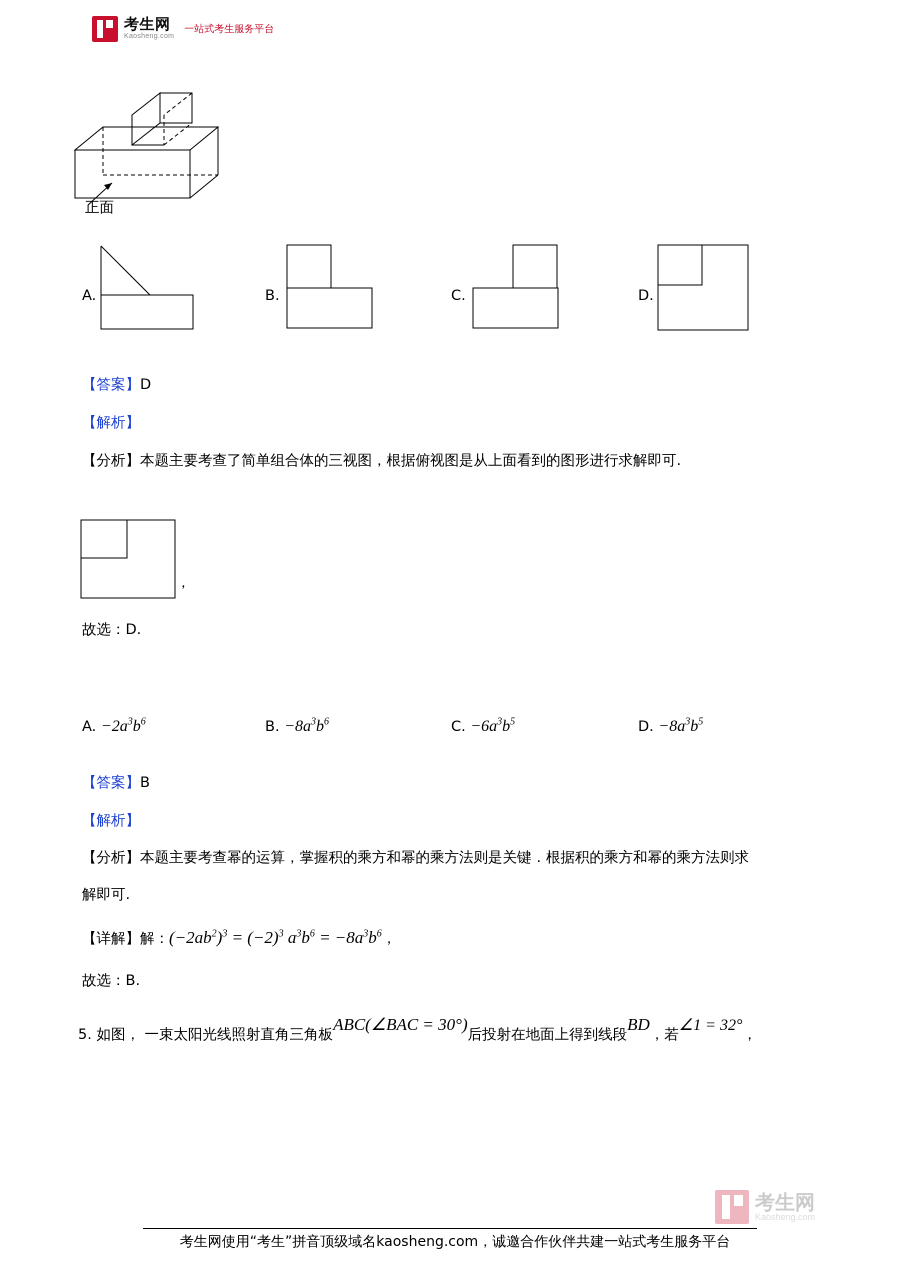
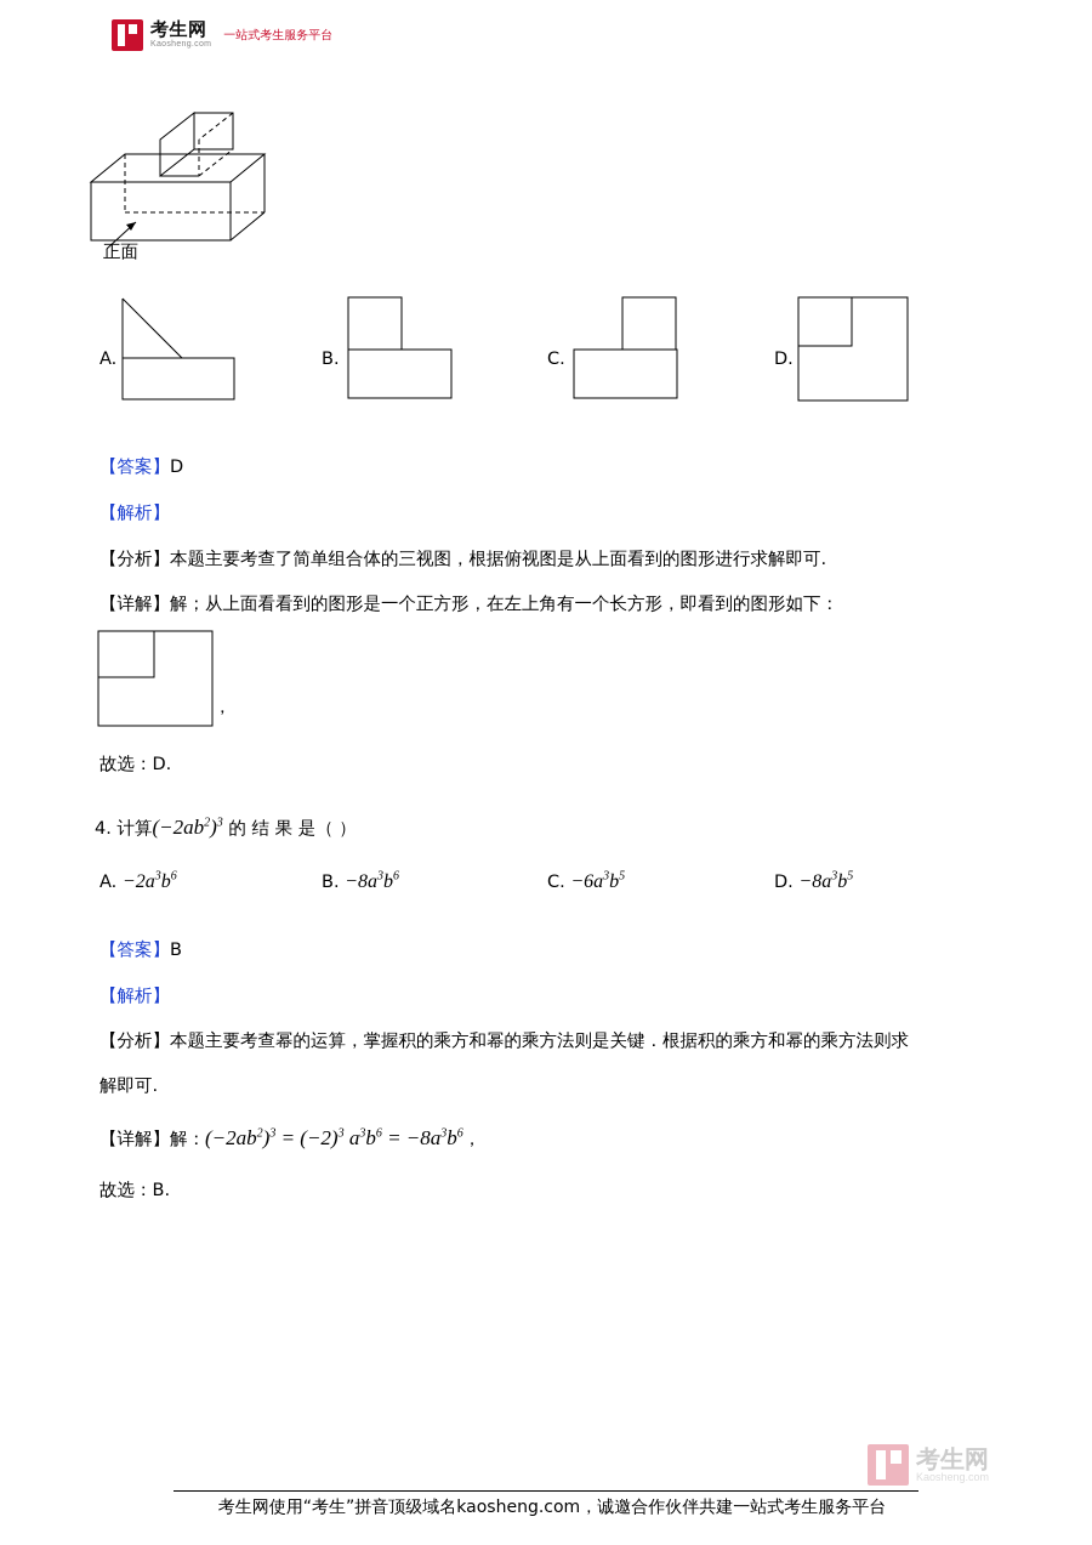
  考生网
  一站式考生服务平台
  正面
  A.
  B.
  C.
  D.
  【答案】D
  【解析】
  【分析】本题主要考查了简单组合体的三视图，根据俯视图是从上面看到的图形进行求解即可.
+ 【详解】解；从上面看看到的图形是一个正方形，在左上角有一个长方形，即看到的图形如下：
  ，
  故选：D.
+ 4. 计算(−2ab2)3 的 结 果 是（ ）
  A. −2a3b6
  B. −8a3b6
  C. −6a3b5
  D. −8a3b5
  【答案】B
  【解析】
  【分析】本题主要考查幂的运算，掌握积的乘方和幂的乘方法则是关键．根据积的乘方和幂的乘方法则求
  解即可.
  【详解】解：(−2ab2)3 = (−2)3 a3b6 = −8a3b6，
  故选：B.
- 5. 如图， 一束太阳光线照射直角三角板ABC(∠BAC = 30°)后投射在地面上得到线段BD，若∠1 = 32°，
  考生网
  Kaosheng.com
  考生网使用“考生”拼音顶级域名kaosheng.com，诚邀合作伙伴共建一站式考生服务平台
